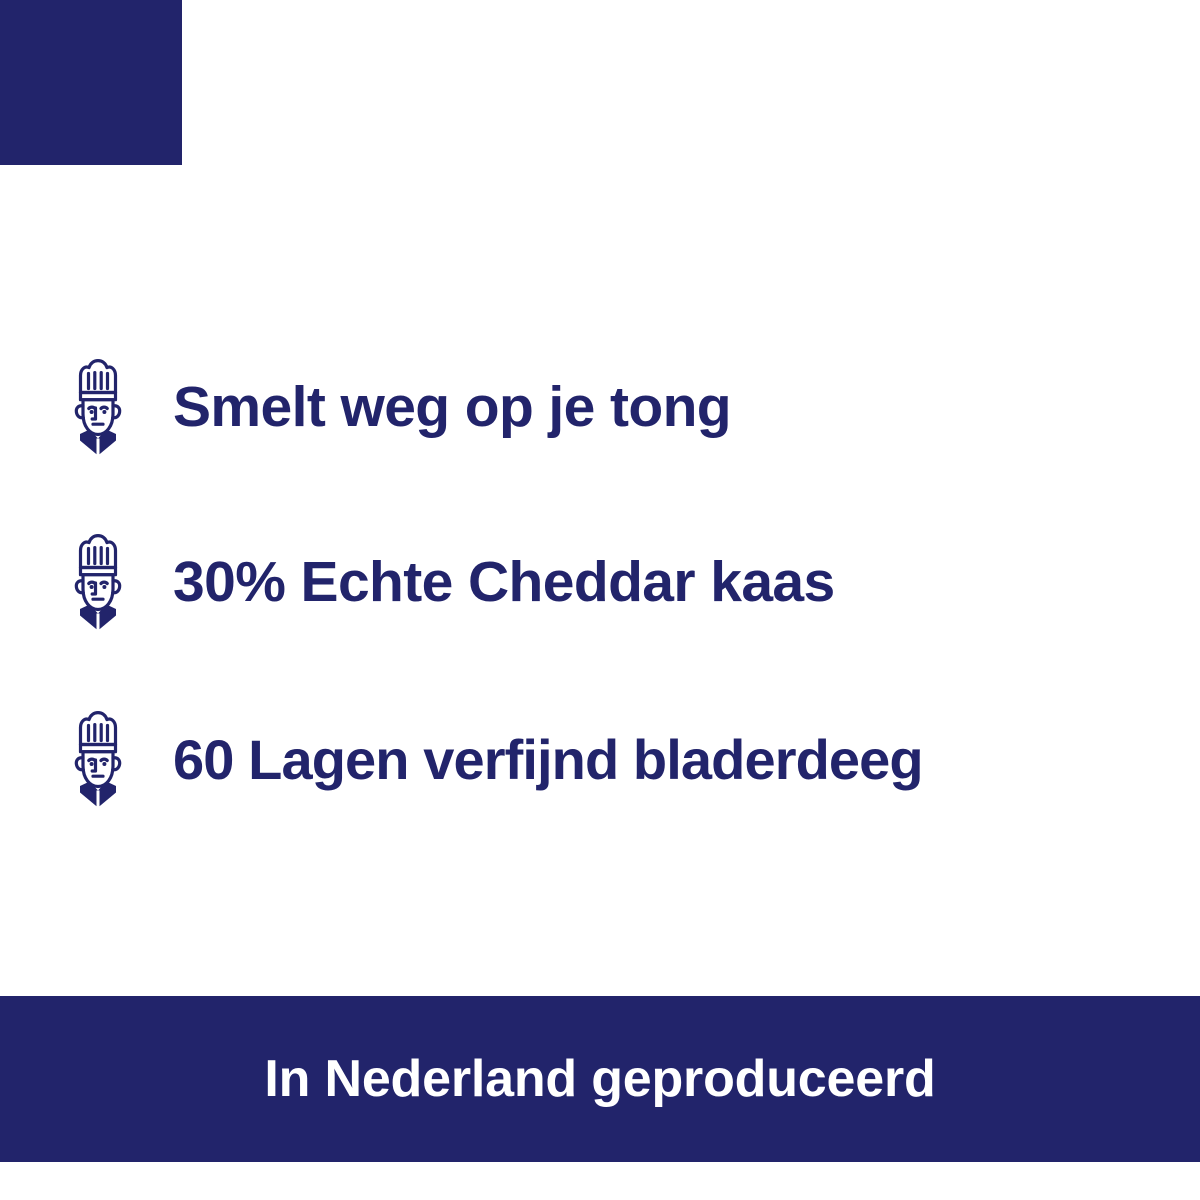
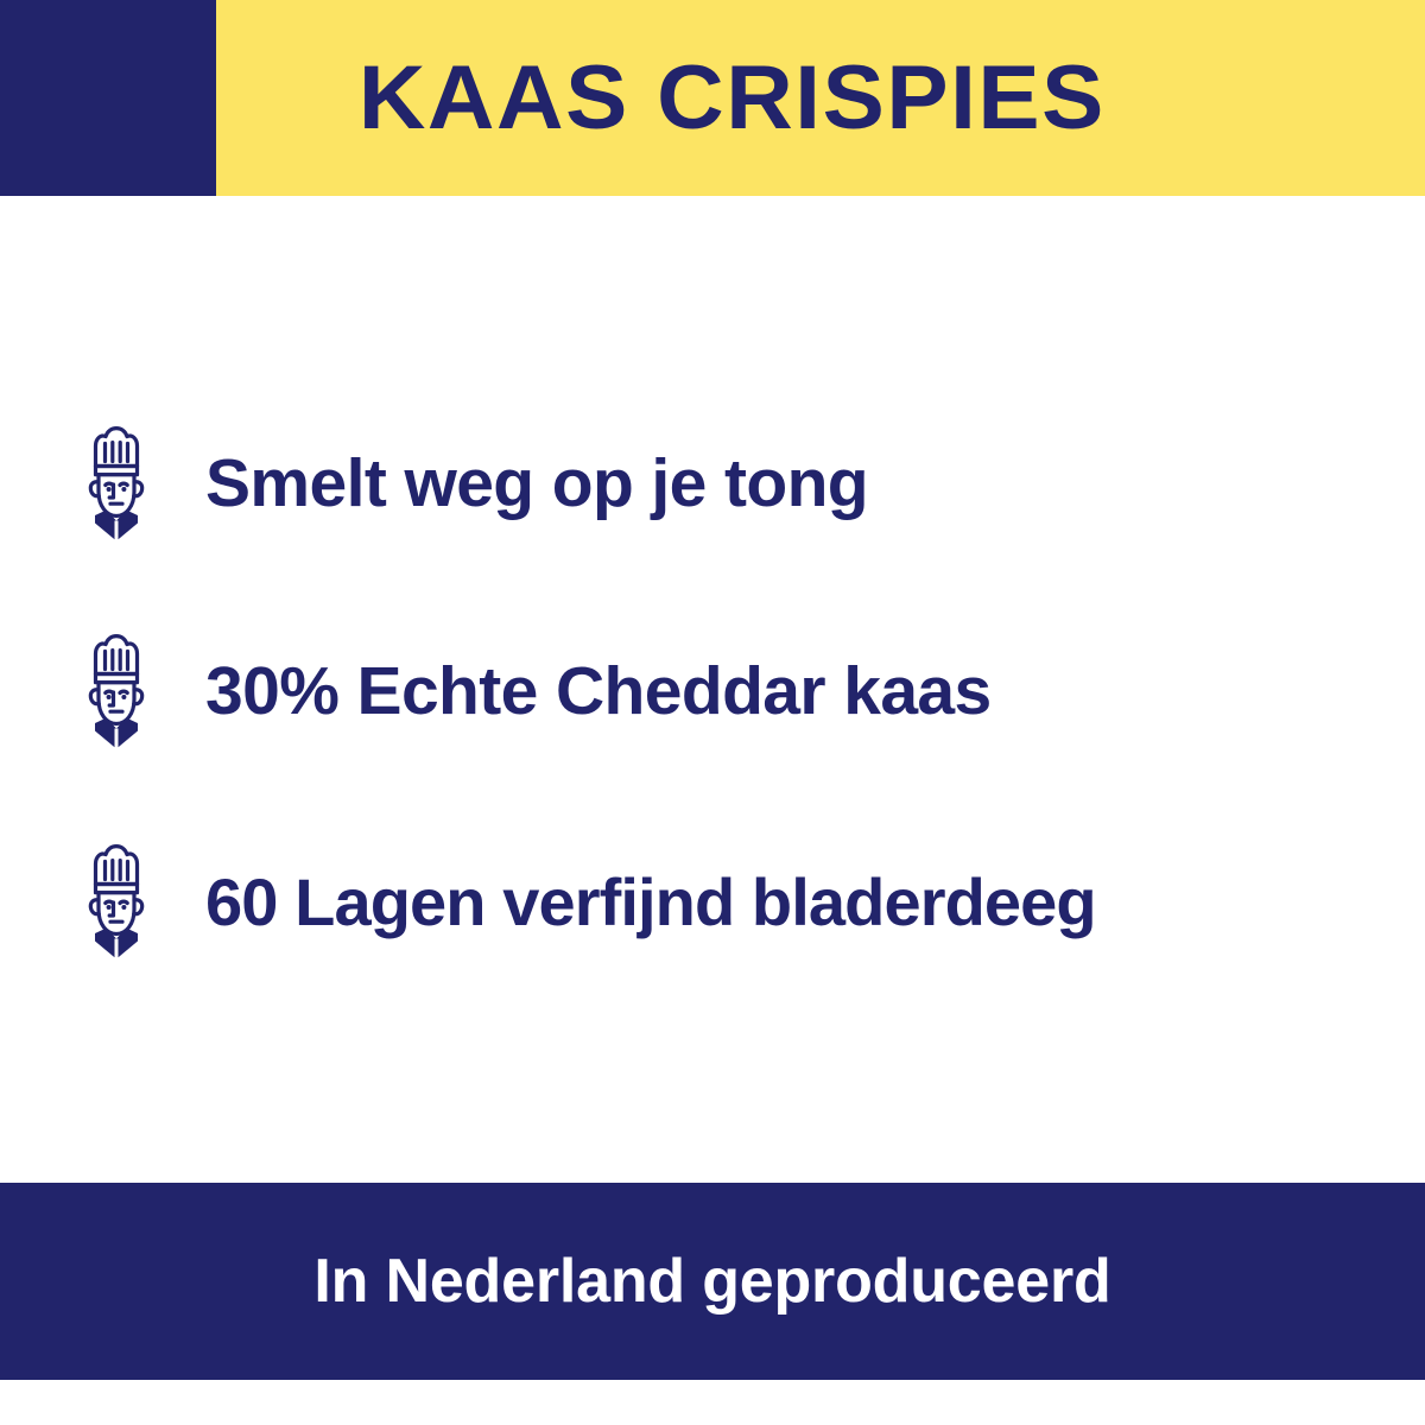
+ KAAS CRISPIES
  Smelt weg op je tong
  30% Echte Cheddar kaas
  60 Lagen verfijnd bladerdeeg
  In Nederland geproduceerd
